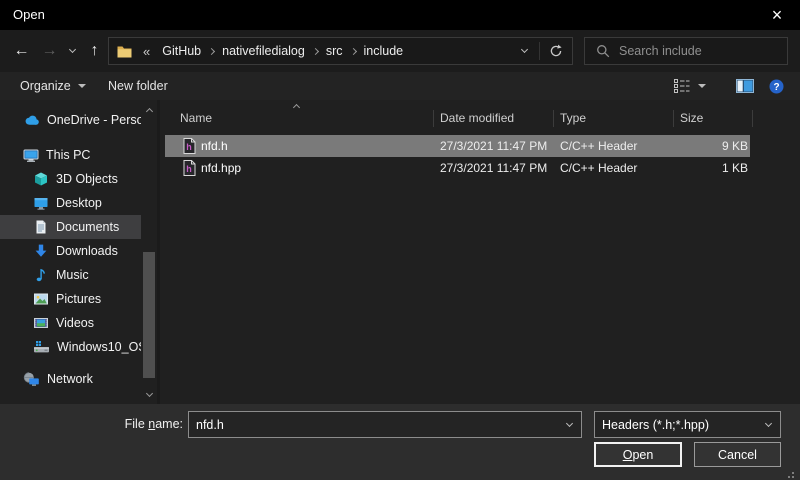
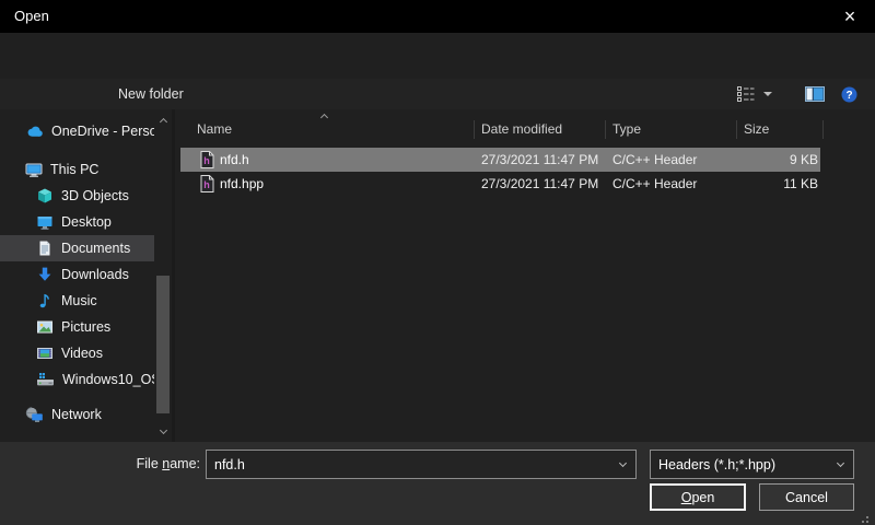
  Open
  ×
- ←
- →
- ↑
- «
- GitHub
- nativefiledialog
- src
- include
- Search include
- Organize
  New folder
  ?
  OneDrive - Perso
  This PC
  3D Objects
  Desktop
  Documents
  Downloads
  Music
  Pictures
  Videos
  Windows10_O
  Network
  Name
  Date modified
  Type
  Size
  h
  nfd.h
  27/3/2021 11:47 PM
  C/C++ Header
  9 KB
  h
  nfd.hpp
  27/3/2021 11:47 PM
  C/C++ Header
- 1 KB
+ 11 KB
  File name:
  nfd.h
  Headers (*.h;*.hpp)
  Open
  Cancel
